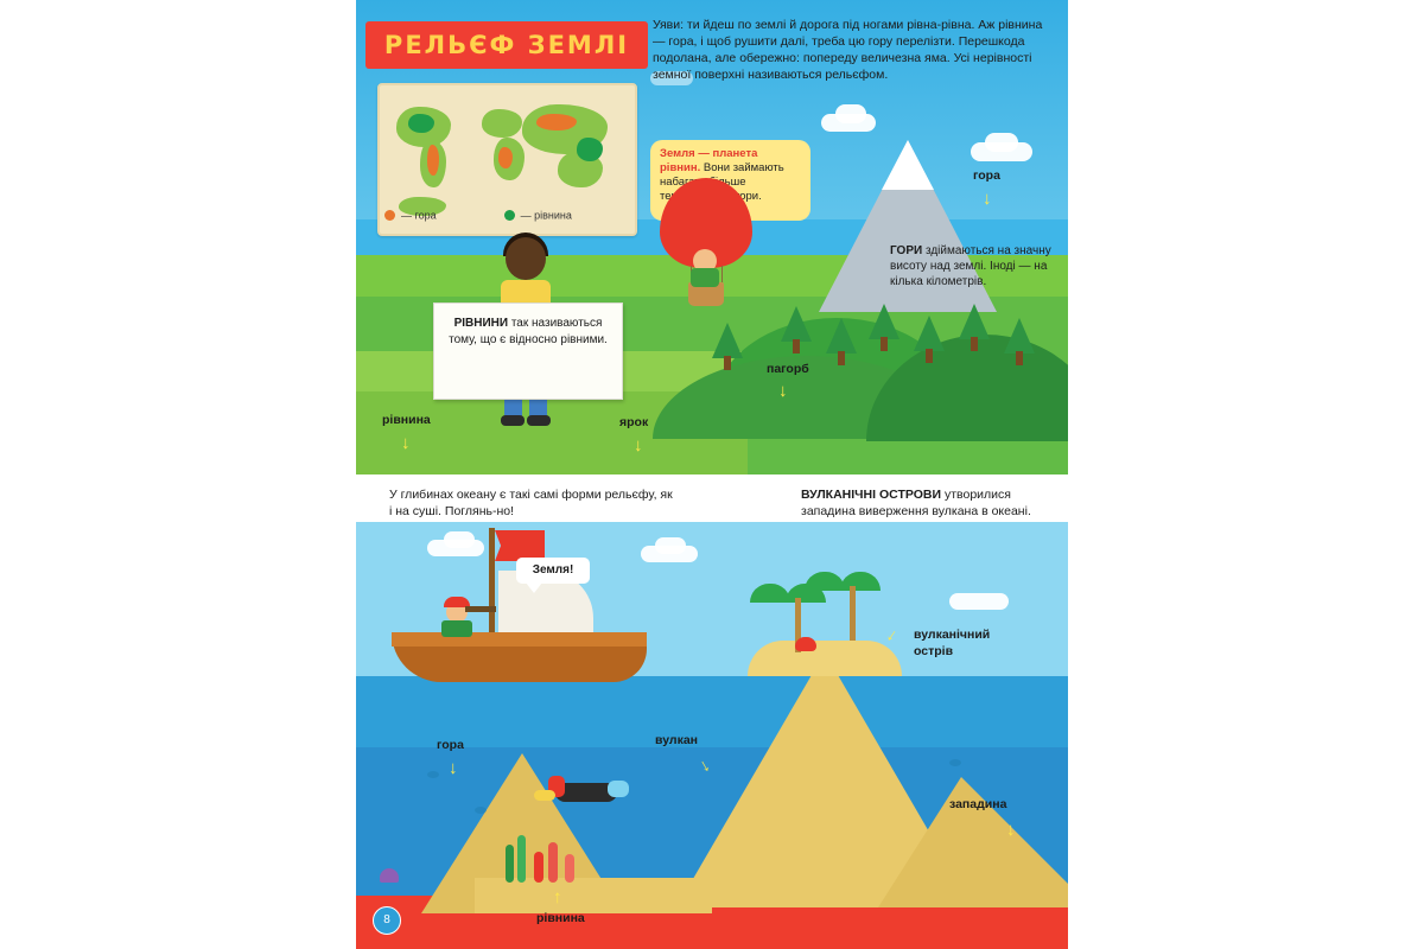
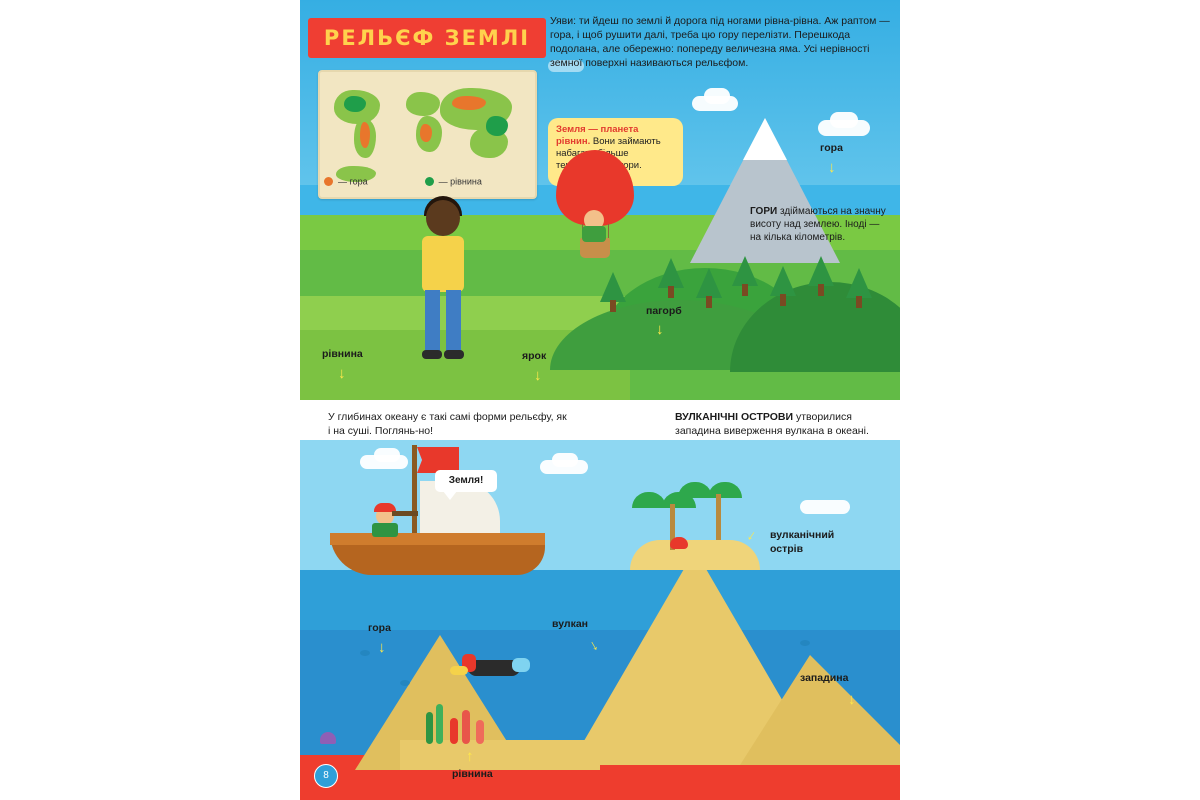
  РЕЛЬЄФ ЗЕМЛІ
  — гора — рівнина
- Уяви: ти йдеш по землі й дорога під ногами рівна-рівна. Аж рівнина — гора, і щоб рушити далі, треба цю гору перелізти. Перешкода подолана, але обережно: попереду величезна яма. Усі нерівності земної поверхні називаються рельєфом.
+ Уяви: ти йдеш по землі й дорога під ногами рівна-рівна. Аж раптом — гора, і щоб рушити далі, треба цю гору перелізти. Перешкода подолана, але обережно: попереду величезна яма. Усі нерівності земної поверхні називаються рельєфом.
  Земля — планета рівнин. Вони займають набаьше теори.
  гора
  ↓
- ГОРИ здіймаються на значну висоту над землі. Іноді — на кілька кілометрів.
+ ГОРИ здіймаються на значну висоту над землею. Іноді — на кілька кілометрів.
- РІВНИНИ так називаються тому, що є відносно рівними.
  пагорб
  ↓
  ярок
  ↓
  рівнина
  ↓
  У глибинах океану є такі самі форми рельєфу, як і на суші. Поглянь-но!
  ВУЛКАНІЧНІ ОСТРОВИ утворилися западина виверження вулкана в океані.
  Земля!
  вулканічний
  острів
  вулкан
  гора
  ↓
  западина
  ↓
  рівнина
  8
